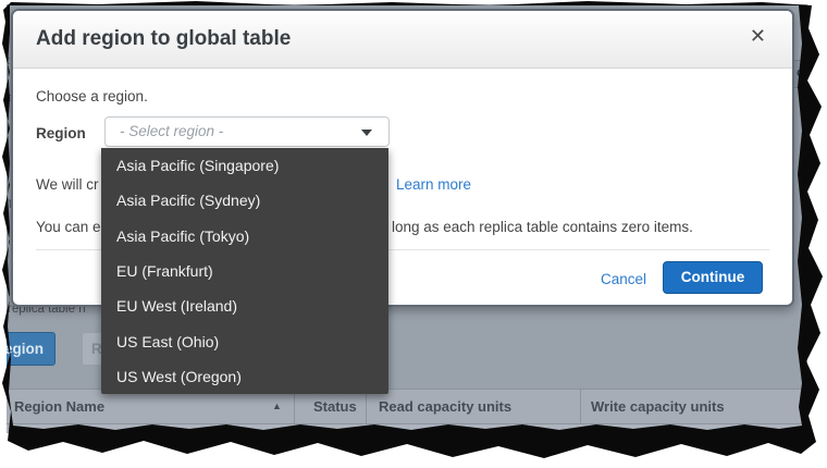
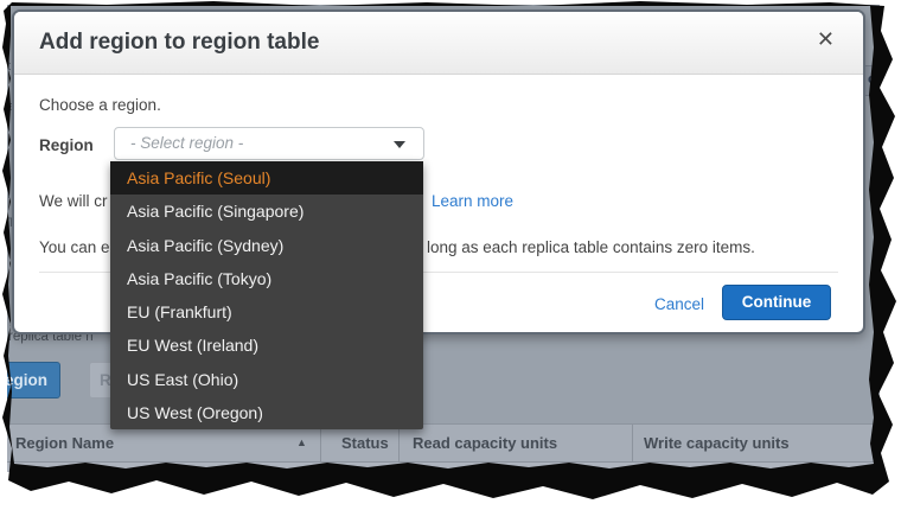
  replica table n
  t
  gion
  Region Name
  ▲
  Status
  Read capacity units
  Write capacity units
- Add region to global table
+ Add region to region table
  ✕
  Choose a region.
  Region
  - Select region -
  We will cr
  Learn more
  You can e
  long as each replica table contains zero items.
  Cancel
  Continue
+ Asia Pacific (Seoul)
  Asia Pacific (Singapore)
  Asia Pacific (Sydney)
  Asia Pacific (Tokyo)
  EU (Frankfurt)
  EU West (Ireland)
  US East (Ohio)
  US West (Oregon)
